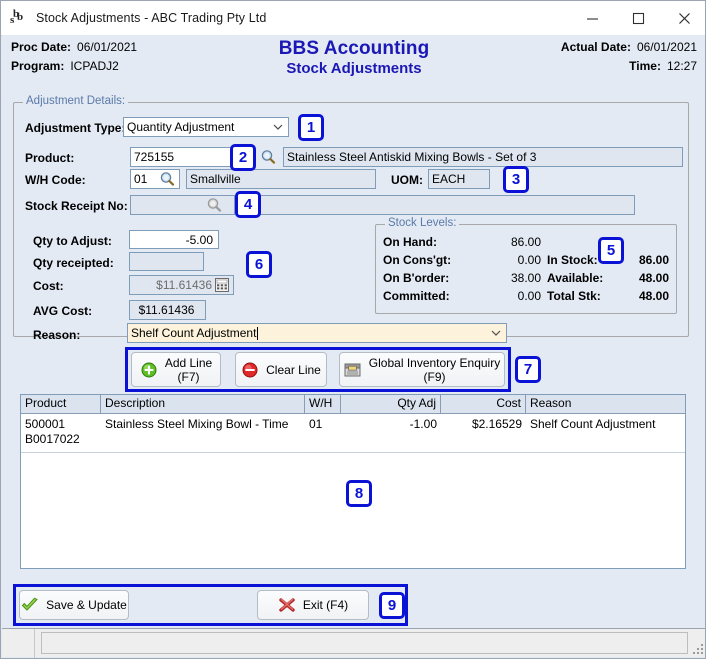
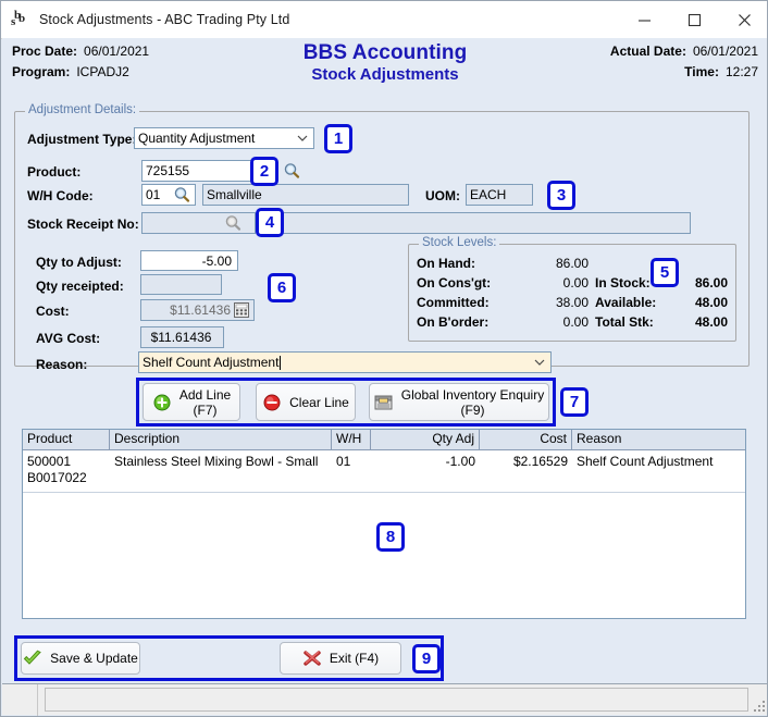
  b
  s
  b
  Stock Adjustments - ABC Trading Pty Ltd
  Proc Date:
  06/01/2021
  Program:
  ICPADJ2
  BBS Accounting
  Stock Adjustments
  Actual Date:
  06/01/2021
  Time:
  12:27
  Adjustment Details:
  Adjustment Type
  Quantity Adjustment
  Product:
  725155
- Stainless Steel Antiskid Mixing Bowls - Set of 3
  W/H Code:
  01
  Smallville
  UOM:
  EACH
  Stock Receipt No:
  Qty to Adjust:
  -5.00
  Qty receipted:
  Cost:
  $11.61436
  AVG Cost:
  $11.61436
  Reason:
  Shelf Count Adjustment
  Stock Levels:
  On Hand:
  86.00
  On Cons'gt:
  0.00
  In Stock:
  86.00
- On B'order:
+ Committed:
  38.00
  Available:
  48.00
- Committed:
+ On B'order:
  0.00
  Total Stk:
  48.00
  Add Line
  (F7)
  Clear Line
  Global Inventory Enquiry
  (F9)
  Product
  Description
  W/H
  Qty Adj
  Cost
  Reason
  500001
- Stainless Steel Mixing Bowl - Time
+ Stainless Steel Mixing Bowl - Small
  01
  -1.00
  $2.16529
  Shelf Count Adjustment
  B0017022
  Save & Update
  Exit (F4)
  1
  2
  3
  4
  5
  6
  7
  8
  9
